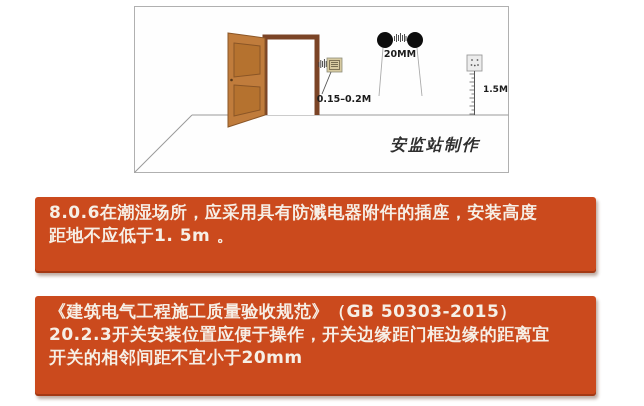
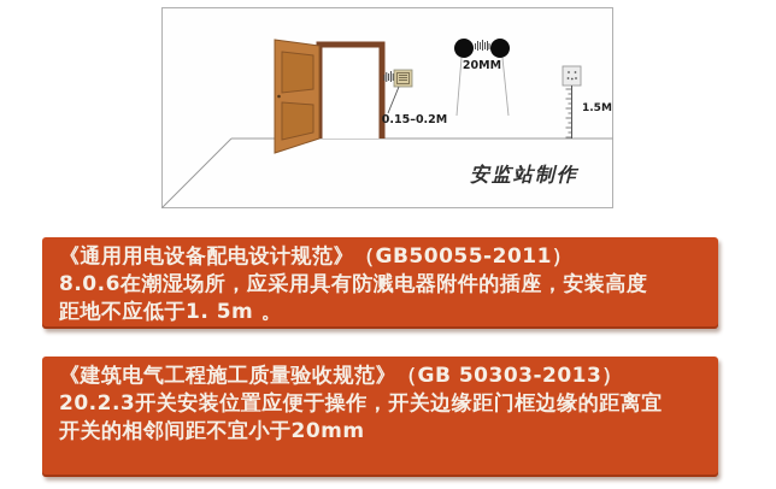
  0.15–0.2M
  20MM
  1.5M
  安监站制作
+ 《通用用电设备配电设计规范》（GB50055-2011）
  8.0.6在潮湿场所，应采用具有防溅电器附件的插座，安装高度
  距地不应低于1. 5m 。
- 《建筑电气工程施工质量验收规范》（GB 50303-2015）
+ 《建筑电气工程施工质量验收规范》（GB 50303-2013）
  20.2.3开关安装位置应便于操作，开关边缘距门框边缘的距离宜
  开关的相邻间距不宜小于20mm
